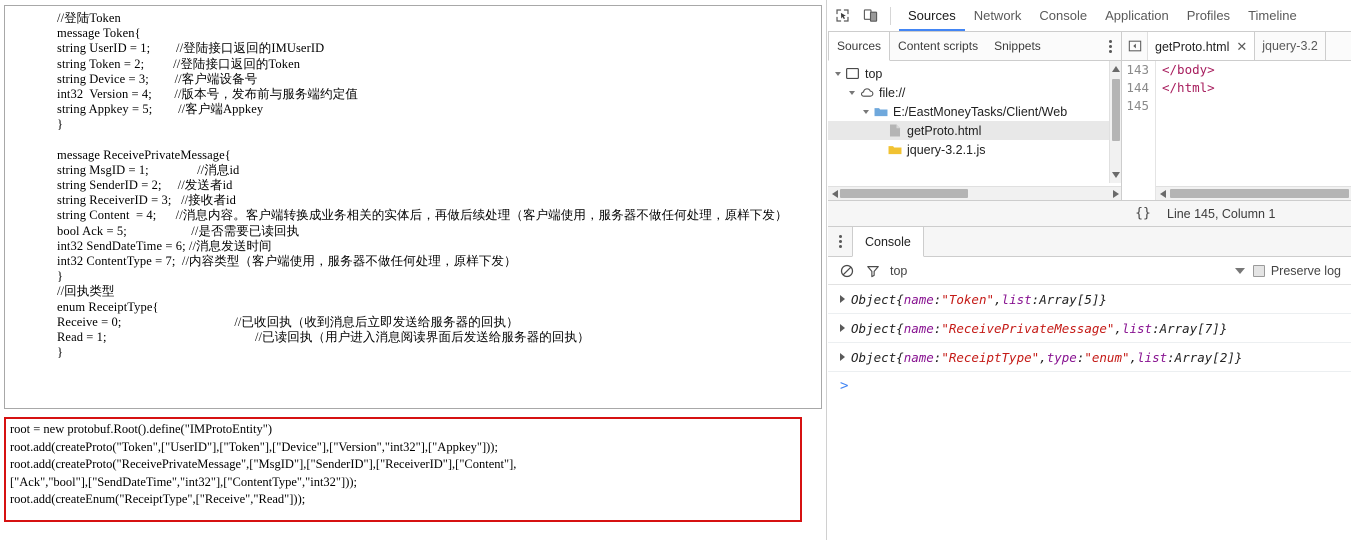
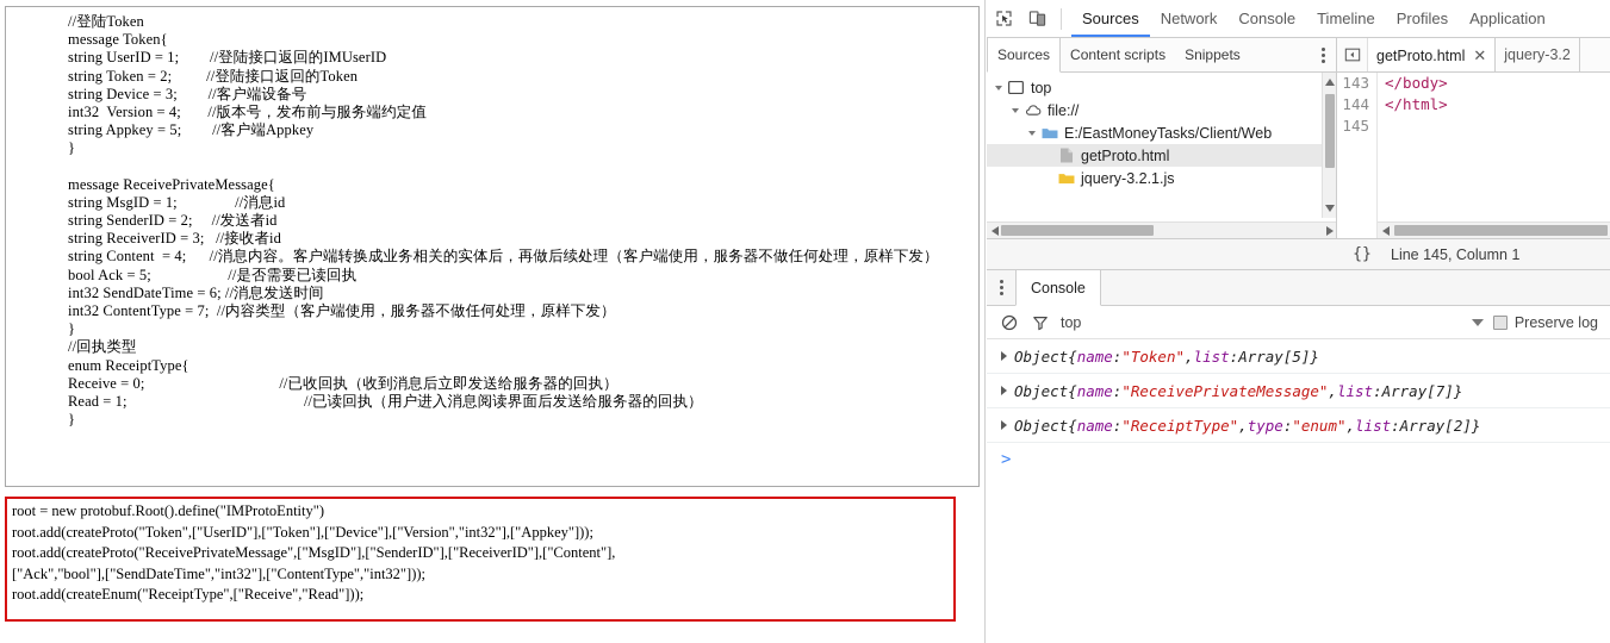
  //登陆Token
  message Token{
  string UserID = 1; //登陆接口返回的IMUserID
  string Token = 2; //登陆接口返回的Token
  string Device = 3; //客户端设备号
  int32 Version = 4; //版本号，发布前与服务端约定值
  string Appkey = 5; //客户端Appkey
  }
  message ReceivePrivateMessage{
  string MsgID = 1; //消息id
  string SenderID = 2; //发送者id
  string ReceiverID = 3; //接收者id
  string Content = 4; //消息内容。客户端转换成业务相关的实体后，再做后续处理（客户端使用，服务器不做任何处理，原样下发）
  bool Ack = 5; //是否需要已读回执
  int32 SendDateTime = 6; //消息发送时间
  int32 ContentType = 7; //内容类型（客户端使用，服务器不做任何处理，原样下发）
  }
  //回执类型
  enum ReceiptType{
  Receive = 0; //已收回执（收到消息后立即发送给服务器的回执）
  Read = 1; //已读回执（用户进入消息阅读界面后发送给服务器的回执）
  }
  root = new protobuf.Root().define("IMProtoEntity")
  root.add(createProto("Token",["UserID"],["Token"],["Device"],["Version","int32"],["Appkey"]));
  root.add(createProto("ReceivePrivateMessage",["MsgID"],["SenderID"],["ReceiverID"],["Content"],
  ["Ack","bool"],["SendDateTime","int32"],["ContentType","int32"]));
  root.add(createEnum("ReceiptType",["Receive","Read"]));
  Sources
  Network
  Console
- Application
+ Timeline
  Profiles
- Timeline
+ Application
  Sources
  Content scripts
  Snippets
  getProto.html
  ✕
  jquery-3.2
  top
  file://
  E:/EastMoneyTasks/Client/Web
  getProto.html
  jquery-3.2.1.js
  143
  144
  145
  </body>
  </html>
  {}
  Line 145, Column 1
  Console
  top
  Preserve log
  Object
  {
  name
  :
  "Token"
  ,
  list
  :
  Array[5]
  }
  Object
  {
  name
  :
  "ReceivePrivateMessage"
  ,
  list
  :
  Array[7]
  }
  Object
  {
  name
  :
  "ReceiptType"
  ,
  type
  :
  "enum"
  ,
  list
  :
  Array[2]
  }
  >
